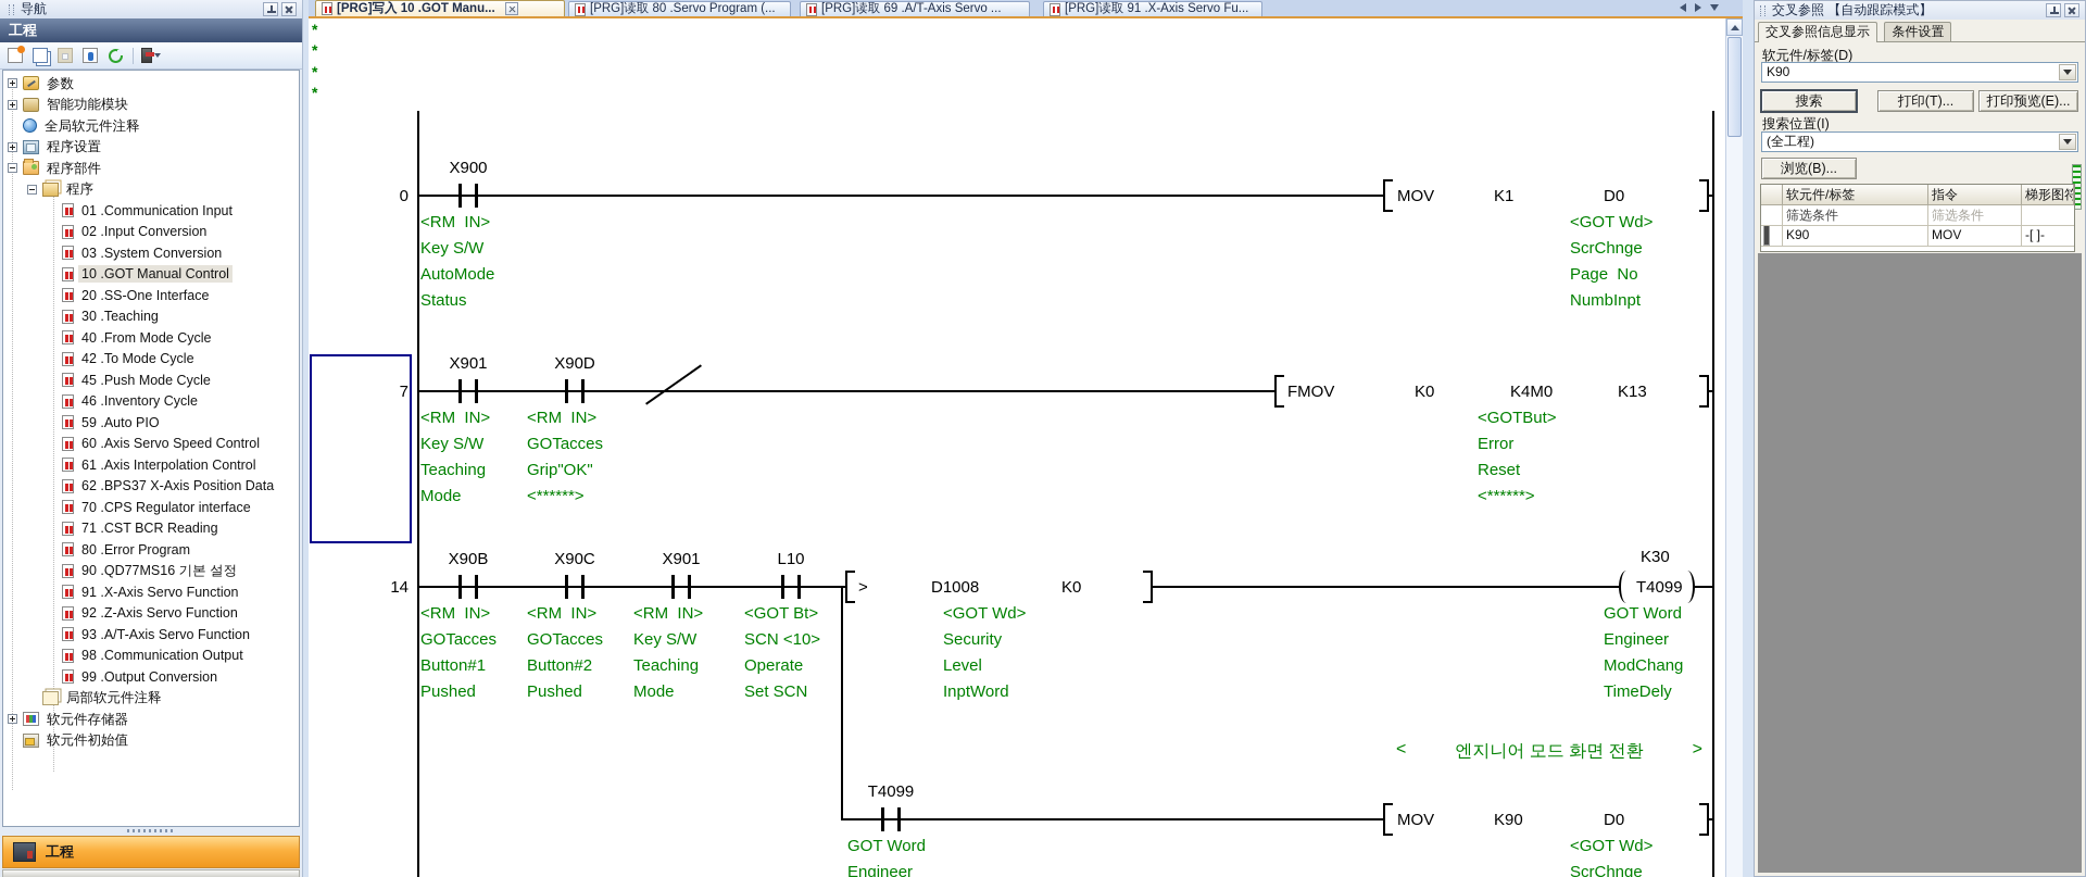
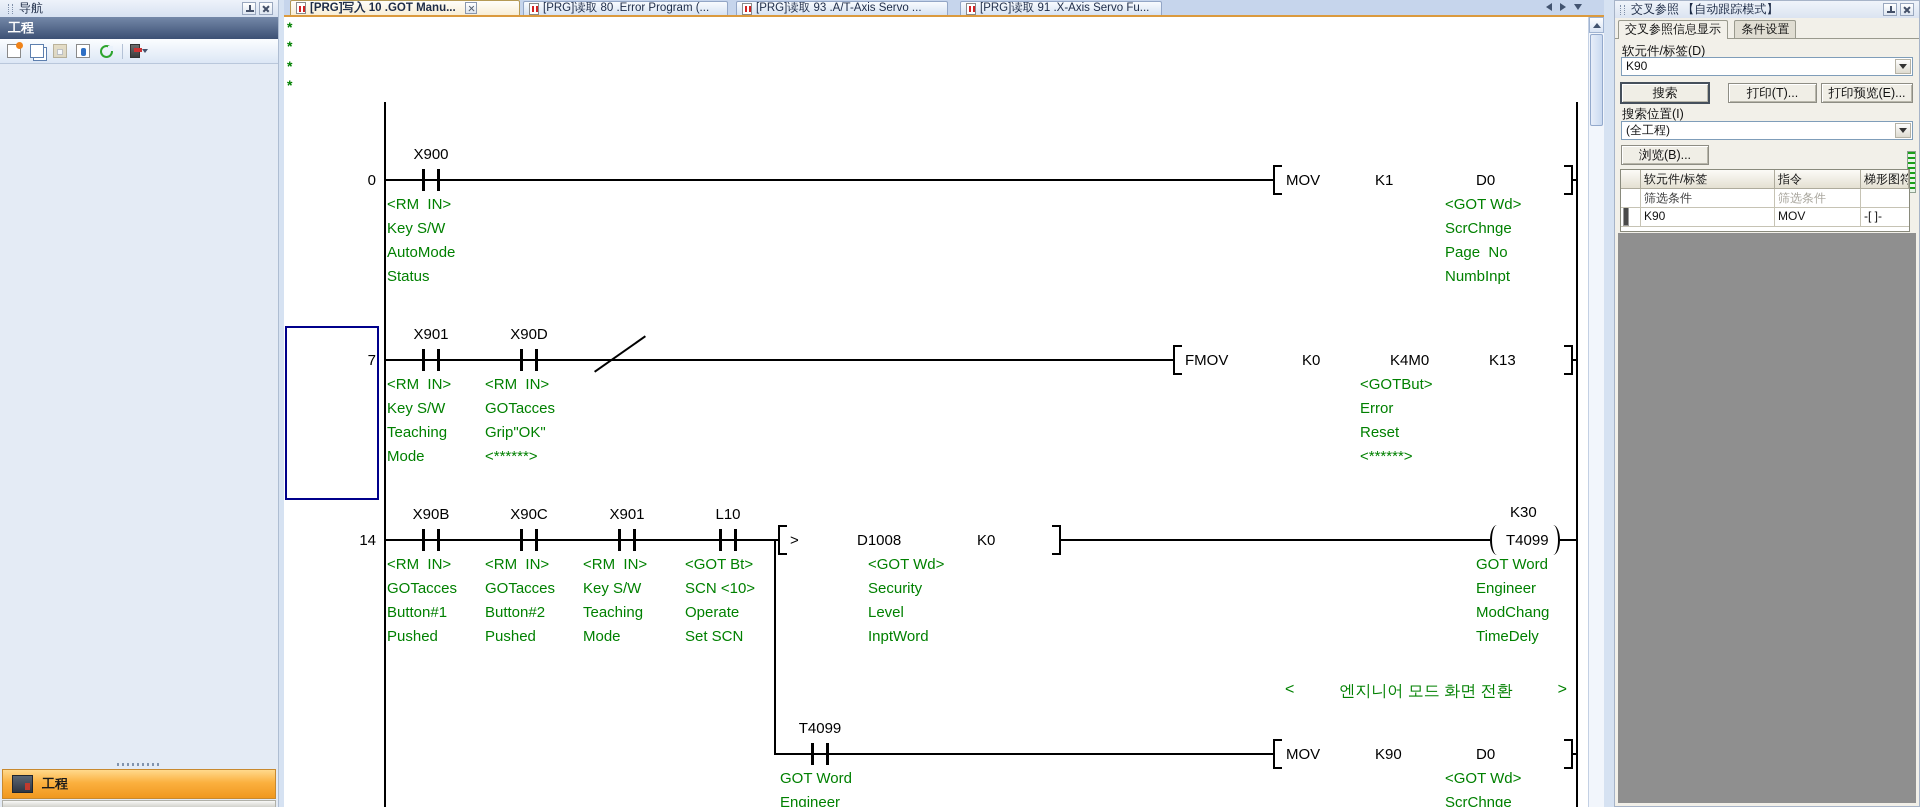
  导航
  工程
- 参数
- 智能功能模块
- 全局软元件注释
- 程序设置
- 程序部件
- 程序
- 01 .Communication Input
- 02 .Input Conversion
- 03 .System Conversion
- 10 .GOT Manual Control
- 20 .SS-One Interface
- 30 .Teaching
- 40 .From Mode Cycle
- 42 .To Mode Cycle
- 45 .Push Mode Cycle
- 46 .Inventory Cycle
- 59 .Auto PIO
- 60 .Axis Servo Speed Control
- 61 .Axis Interpolation Control
- 62 .BPS37 X-Axis Position Data
- 70 .CPS Regulator interface
- 71 .CST BCR Reading
- 80 .Error Program
- 90 .QD77MS16 기본 설정
- 91 .X-Axis Servo Function
- 92 .Z-Axis Servo Function
- 93 .A/T-Axis Servo Function
- 98 .Communication Output
- 99 .Output Conversion
- 局部软元件注释
- 软元件存储器
- 软元件初始值
  工程
  [PRG]写入 10 .GOT Manu...
- [PRG]读取 80 .Servo Program (...
+ [PRG]读取 80 .Error Program (...
- [PRG]读取 69 .A/T-Axis Servo ...
+ [PRG]读取 93 .A/T-Axis Servo ...
  [PRG]读取 91 .X-Axis Servo Fu...
  *
  *
  *
  *
  0
  X900
  <RM IN>
  Key S/W
  AutoMode
  Status
  MOV
  K1
  D0
  <GOT Wd>
  ScrChnge
  Page No
  NumbInpt
  7
  X901
  <RM IN>
  Key S/W
  Teaching
  Mode
  X90D
  <RM IN>
  GOTacces
  Grip"OK"
  <******>
  FMOV
  K0
  K4M0
  K13
  <GOTBut>
  Error
  Reset
  <******>
  14
  X90B
  <RM IN>
  GOTacces
  Button#1
  Pushed
  X90C
  <RM IN>
  GOTacces
  Button#2
  Pushed
  X901
  <RM IN>
  Key S/W
  Teaching
  Mode
  L10
  <GOT Bt>
  SCN <10>
  Operate
  Set SCN
  >
  D1008
  K0
  <GOT Wd>
  Security
  Level
  InptWord
  K30
  T4099
  GOT Word
  Engineer
  ModChang
  TimeDely
  <
  엔지니어 모드 화면 전환
  >
  T4099
  GOT Word
  Engineer
  MOV
  K90
  D0
  <GOT Wd>
  ScrChnge
  交叉参照 【自动跟踪模式】
  交叉参照信息显示 条件设置
  软元件/标签(D)
  K90
  搜索
  打印(T)...
  打印预览(E)...
  搜索位置(I)
  (全工程)
  浏览(B)...
  软元件/标签
  指令
  梯形图符
  筛选条件
  筛选条件
  K90
  MOV
  -[ ]-
